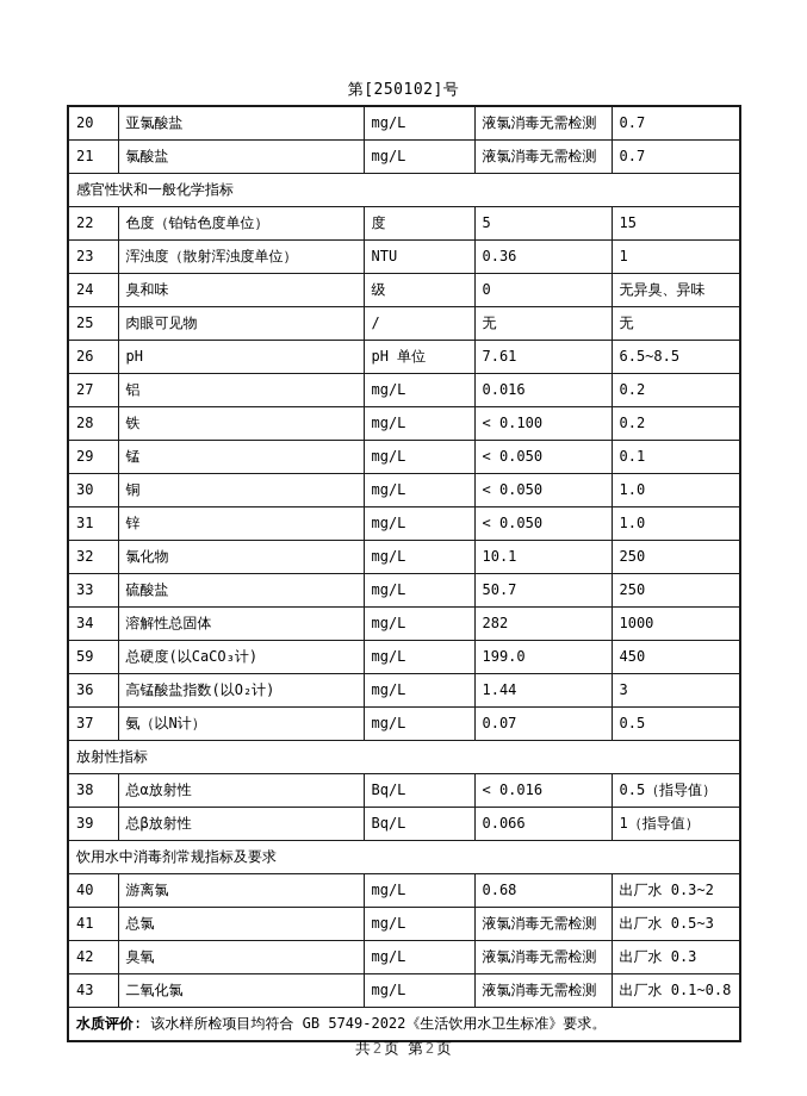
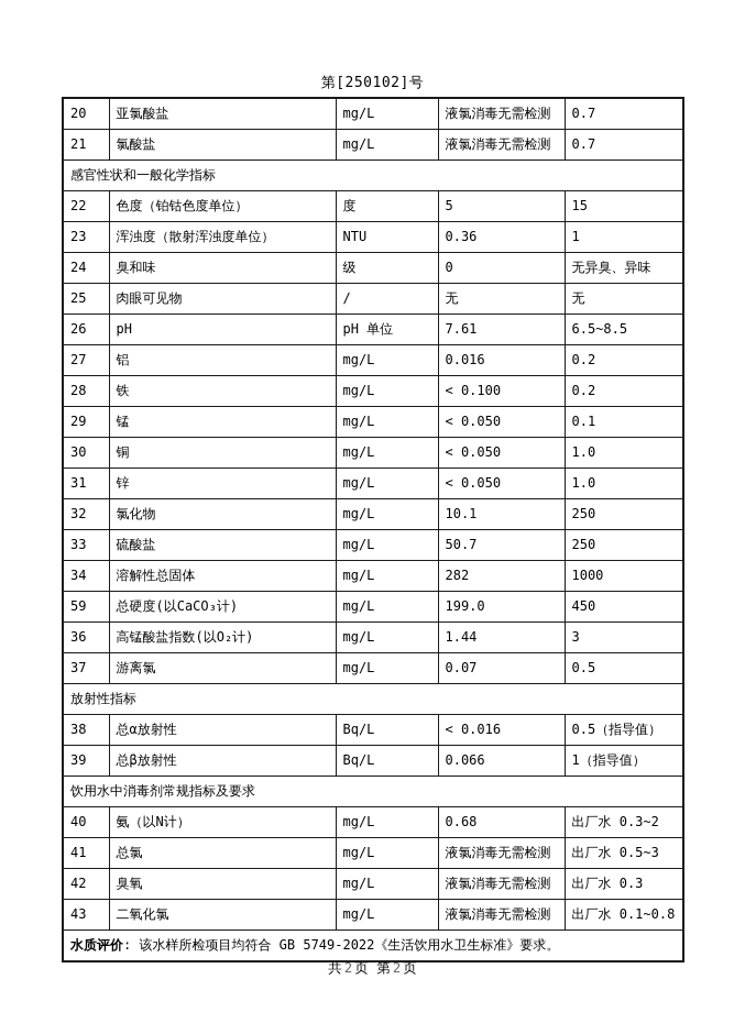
  第[250102]号
  20	亚氯酸盐	mg/L	液氯消毒无需检测	0.7
  21	氯酸盐	mg/L	液氯消毒无需检测	0.7
  感官性状和一般化学指标
  22	色度（铂钴色度单位）	度	5	15
  23	浑浊度（散射浑浊度单位）	NTU	0.36	1
  24	臭和味	级	0	无异臭、异味
  25	肉眼可见物	/	无	无
  26	pH	pH 单位	7.61	6.5~8.5
  27	铝	mg/L	0.016	0.2
  28	铁	mg/L	< 0.100	0.2
  29	锰	mg/L	< 0.050	0.1
  30	铜	mg/L	< 0.050	1.0
  31	锌	mg/L	< 0.050	1.0
  32	氯化物	mg/L	10.1	250
  33	硫酸盐	mg/L	50.7	250
  34	溶解性总固体	mg/L	282	1000
  59	总硬度(以CaCO₃计)	mg/L	199.0	450
  36	高锰酸盐指数(以O₂计)	mg/L	1.44	3
- 37	氨（以N计）	mg/L	0.07	0.5
+ 37	游离氯	mg/L	0.07	0.5
  放射性指标
  38	总α放射性	Bq/L	< 0.016	0.5（指导值）
  39	总β放射性	Bq/L	0.066	1（指导值）
  饮用水中消毒剂常规指标及要求
- 40	游离氯	mg/L	0.68	出厂水 0.3~2
+ 40	氨（以N计）	mg/L	0.68	出厂水 0.3~2
  41	总氯	mg/L	液氯消毒无需检测	出厂水 0.5~3
  42	臭氧	mg/L	液氯消毒无需检测	出厂水 0.3
  43	二氧化氯	mg/L	液氯消毒无需检测	出厂水 0.1~0.8
  水质评价: 该水样所检项目均符合 GB 5749-2022《生活饮用水卫生标准》要求。
  共 2 页 第 2 页
